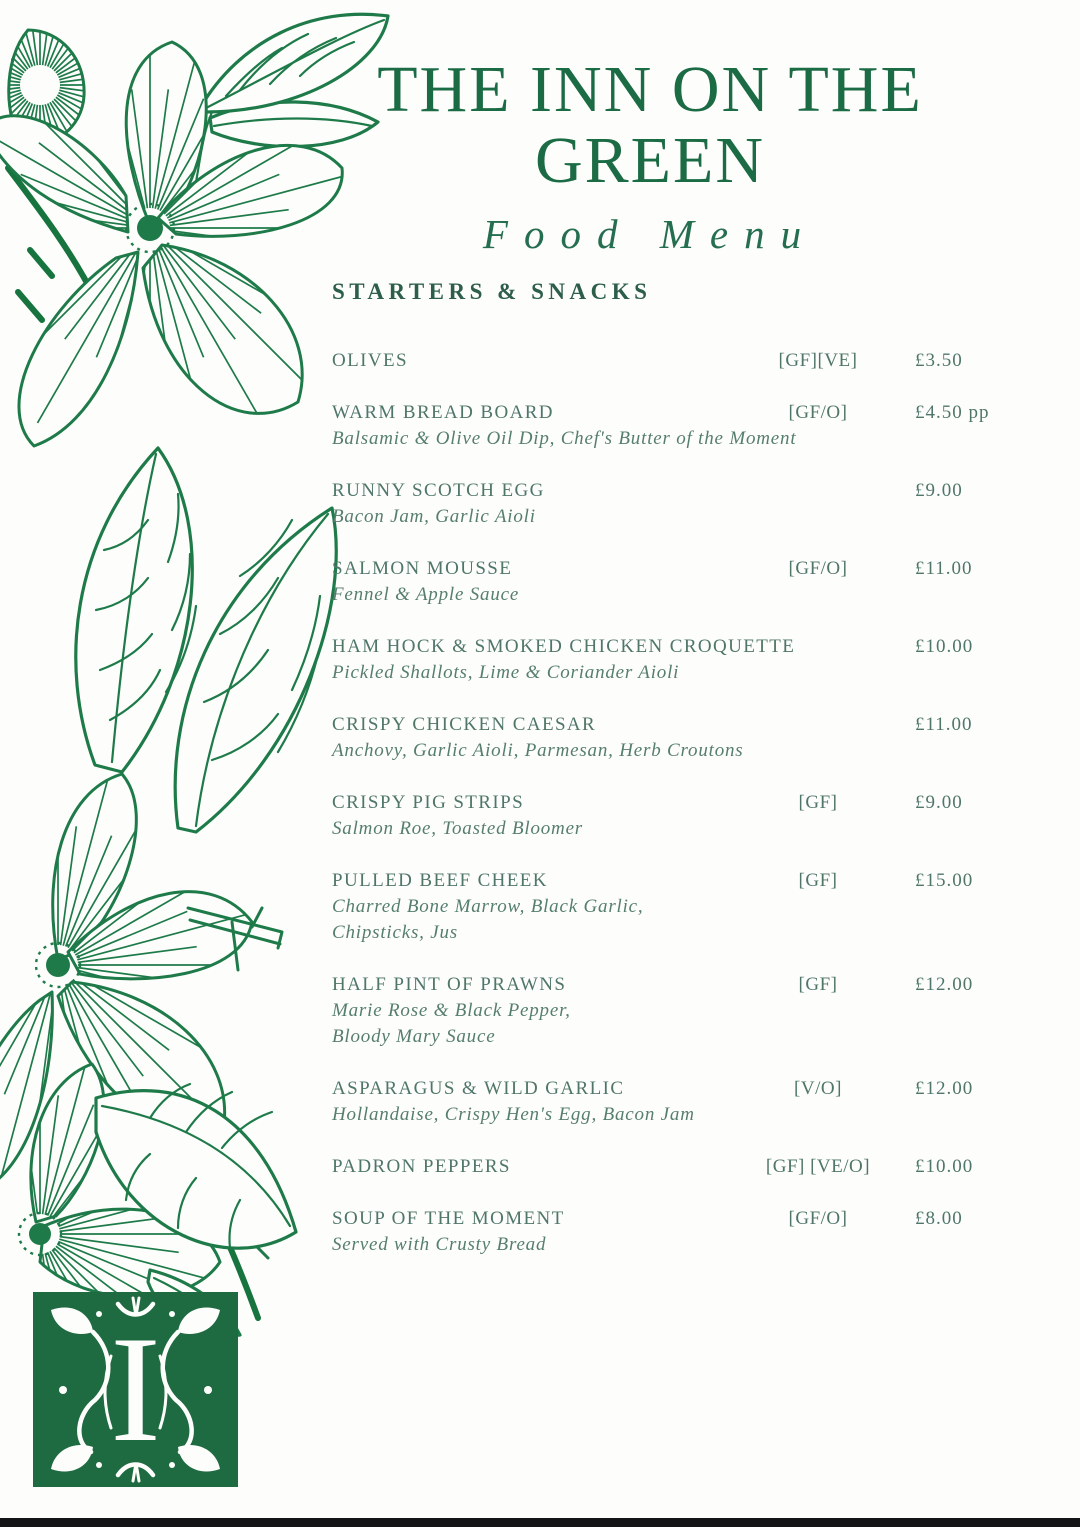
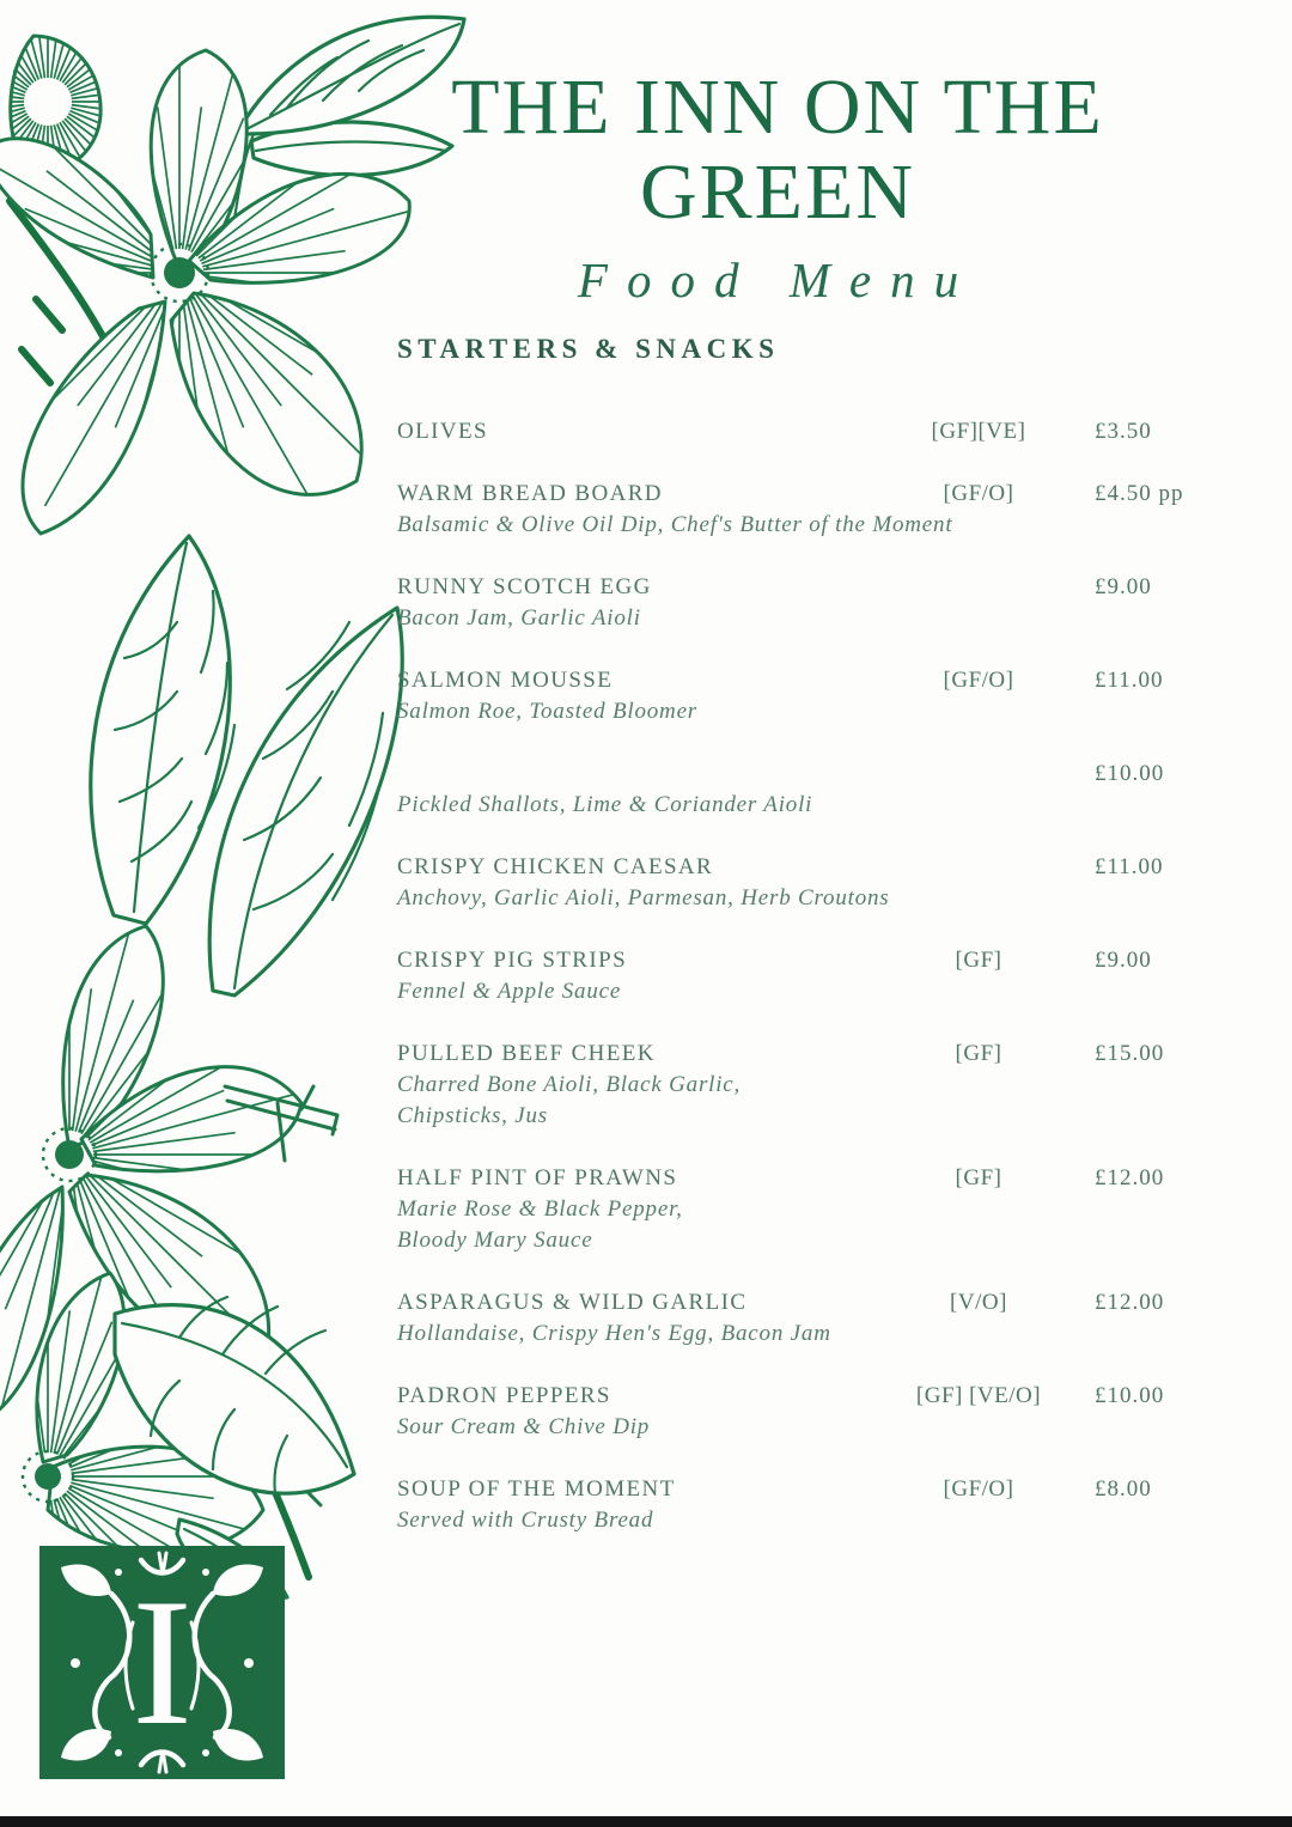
  THE INN ON THE
  GREEN
  Food Menu
  STARTERS & SNACKS
  OLIVES
  [GF][VE]
  £3.50
  WARM BREAD BOARD
  [GF/O]
  £4.50 pp
  Balsamic & Olive Oil Dip, Chef's Butter of the Moment
  RUNNY SCOTCH EGG
  £9.00
  Bacon Jam, Garlic Aioli
  SALMON MOUSSE
  [GF/O]
  £11.00
- Fennel & Apple Sauce
+ Salmon Roe, Toasted Bloomer
- HAM HOCK & SMOKED CHICKEN CROQUETTE
  £10.00
  Pickled Shallots, Lime & Coriander Aioli
  CRISPY CHICKEN CAESAR
  £11.00
  Anchovy, Garlic Aioli, Parmesan, Herb Croutons
  CRISPY PIG STRIPS
  [GF]
  £9.00
- Salmon Roe, Toasted Bloomer
+ Fennel & Apple Sauce
  PULLED BEEF CHEEK
  [GF]
  £15.00
- Charred Bone Marrow, Black Garlic,
+ Charred Bone Aioli, Black Garlic,
  Chipsticks, Jus
  HALF PINT OF PRAWNS
  [GF]
  £12.00
  Marie Rose & Black Pepper,
  Bloody Mary Sauce
  ASPARAGUS & WILD GARLIC
  [V/O]
  £12.00
  Hollandaise, Crispy Hen's Egg, Bacon Jam
  PADRON PEPPERS
  [GF] [VE/O]
  £10.00
+ Sour Cream & Chive Dip
  SOUP OF THE MOMENT
  [GF/O]
  £8.00
  Served with Crusty Bread
  I
